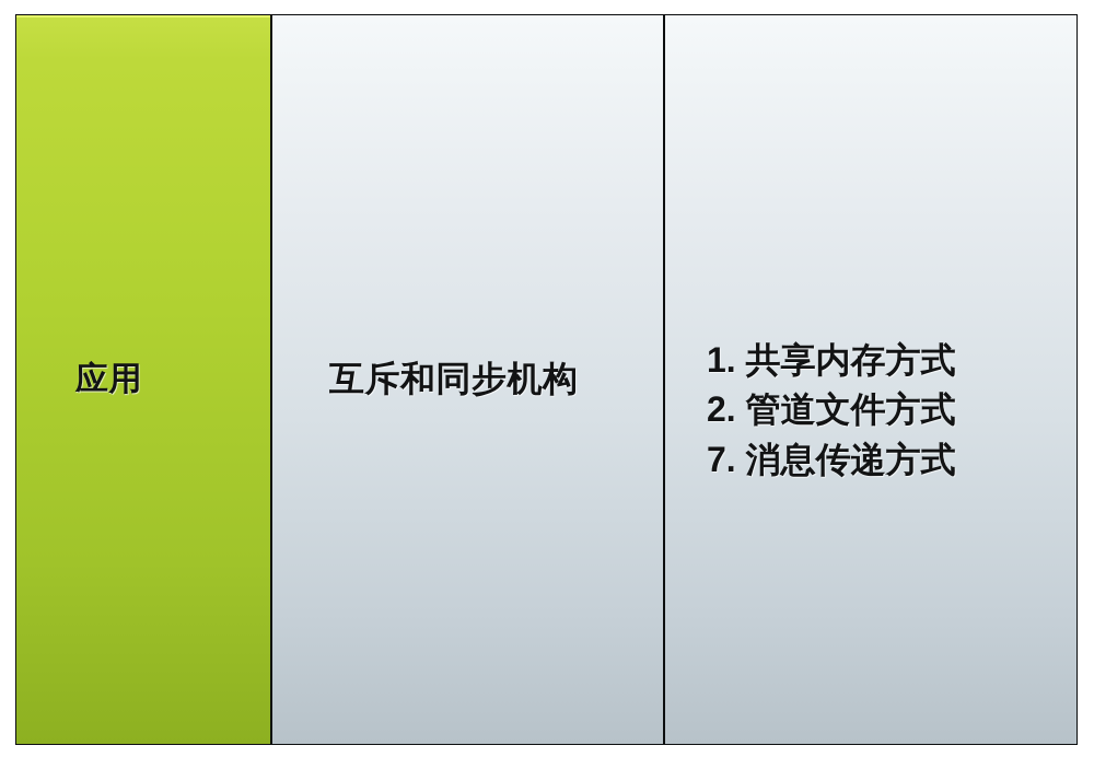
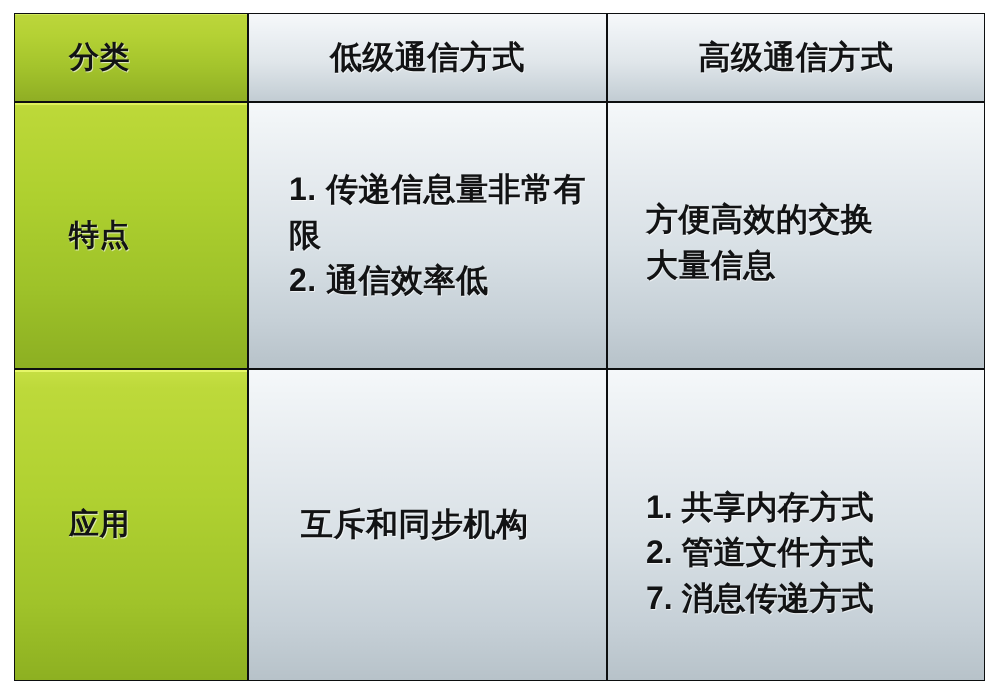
+ 分类	低级通信方式	高级通信方式
+ 特点	1. 传递信息量非常有限 2. 通信效率低	方便高效的交换 大量信息
  应用	互斥和同步机构	1. 共享内存方式 2. 管道文件方式 7. 消息传递方式
